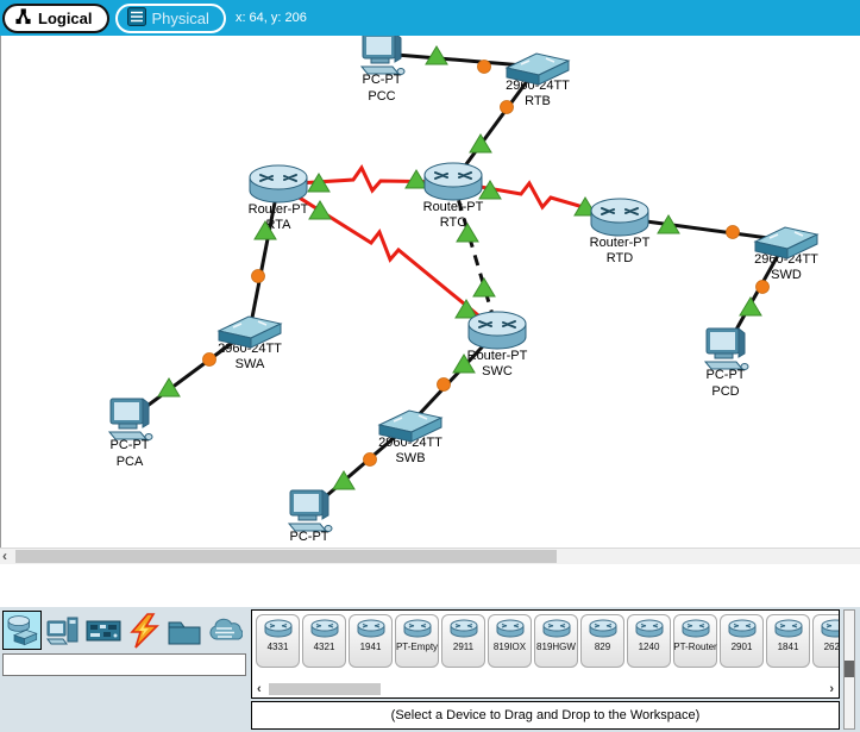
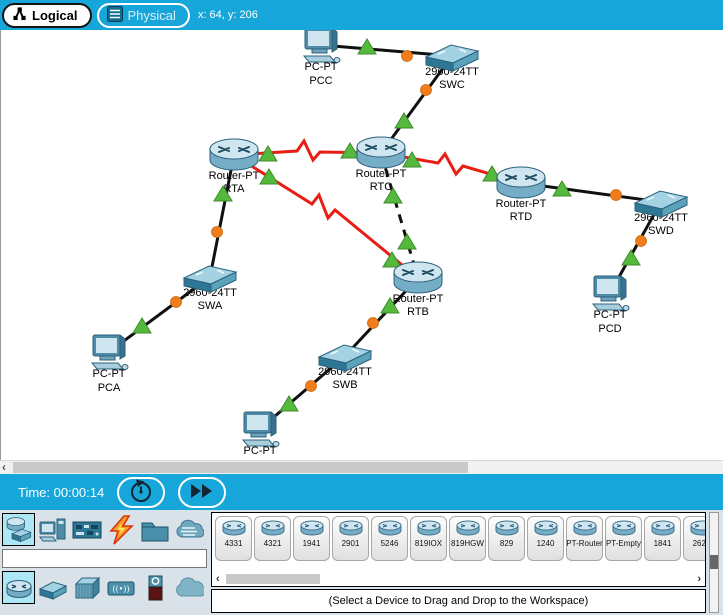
  Logical
  Physical
  x: 64, y: 206
  PC-PT
  PCC
  290-24TT
- RTB
+ SWC
  Rouer-PT
  Route-PT
  RTC
  Router-PT
  RTD
  2960-24TT
  SWD
  outer-PT
- SWC
+ RTB
  960-24TT
  SWA
  PC-PT
  PCA
  260-24TT
  SWB
  PC-PT
  PC-PT
  PCD
  ‹
+ Time: 00:00:14
+ ((•))
  4331
  4321
  1941
- PT-Empty
+ 2901
- 2911
+ 5246
  819IOX
  819HGW
  829
  1240
  PT-Router
- 2901
+ PT-Empty
  1841
  262
  ‹
  ›
  (Select a Device to Drag and Drop to the Workspace)
